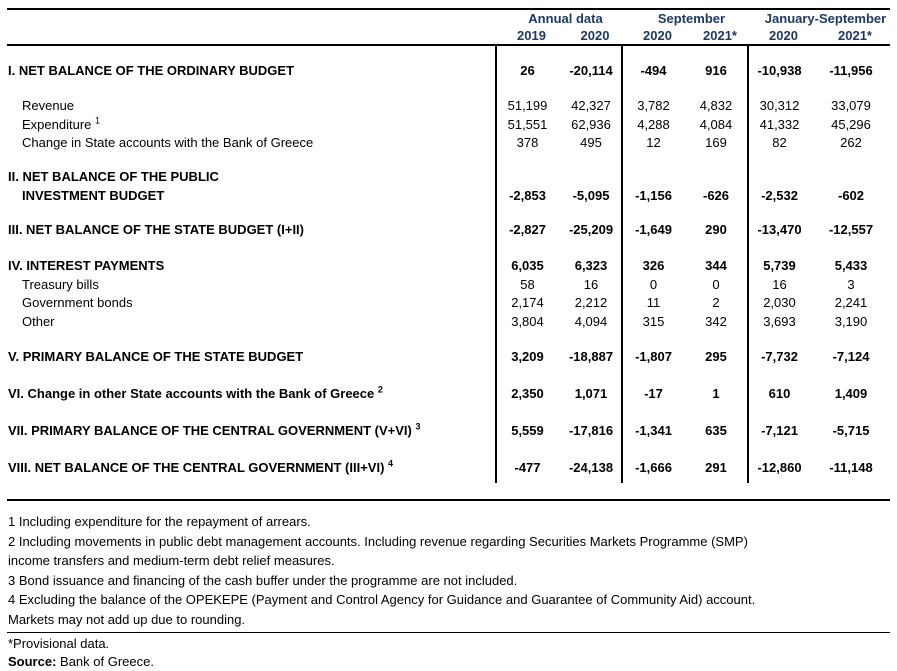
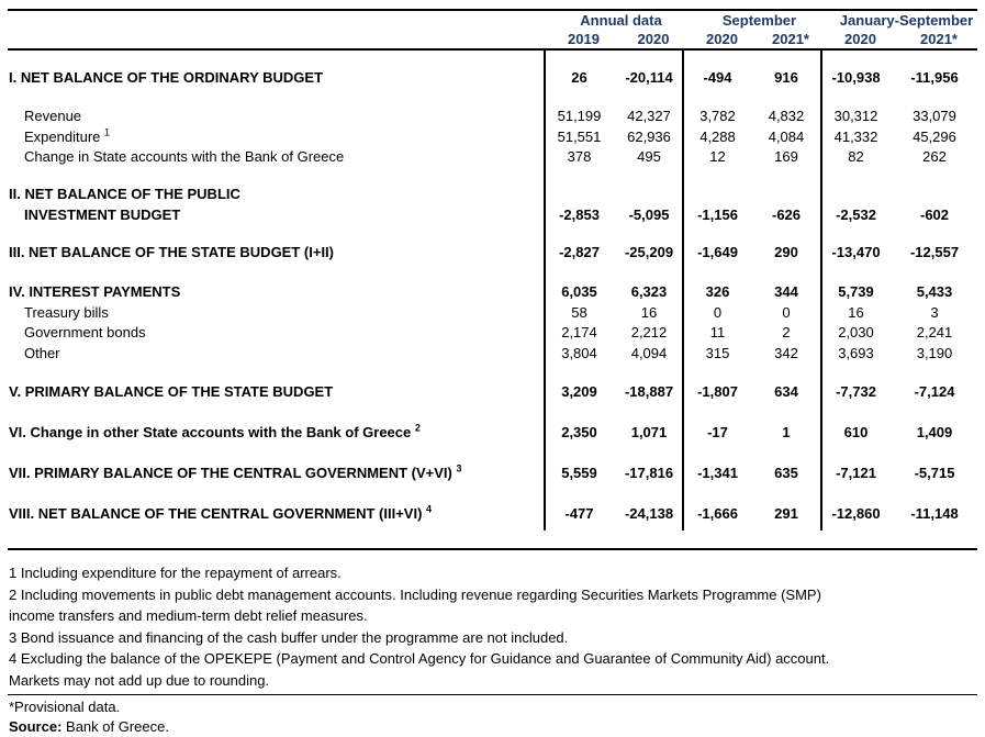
  Annual data
  September
  January-September
  2019
  2020
  2020
  2021*
  2020
  2021*
  I. NET BALANCE OF THE ORDINARY BUDGET
  26
  -20,114
  -494
  916
  -10,938
  -11,956
  Revenue
  51,199
  42,327
  3,782
  4,832
  30,312
  33,079
  Expenditure 1
  51,551
  62,936
  4,288
  4,084
  41,332
  45,296
  Change in State accounts with the Bank of Greece
  378
  495
  12
  169
  82
  262
  II. NET BALANCE OF THE PUBLIC
  INVESTMENT BUDGET
  -2,853
  -5,095
  -1,156
  -626
  -2,532
  -602
  III. NET BALANCE OF THE STATE BUDGET (I+II)
  -2,827
  -25,209
  -1,649
  290
  -13,470
  -12,557
  IV. INTEREST PAYMENTS
  6,035
  6,323
  326
  344
  5,739
  5,433
  Treasury bills
  58
  16
  0
  0
  16
  3
  Government bonds
  2,174
  2,212
  11
  2
  2,030
  2,241
  Other
  3,804
  4,094
  315
  342
  3,693
  3,190
  V. PRIMARY BALANCE OF THE STATE BUDGET
  3,209
  -18,887
  -1,807
- 295
+ 634
  -7,732
  -7,124
  VI. Change in other State accounts with the Bank of Greece 2
  2,350
  1,071
  -17
  1
  610
  1,409
  VII. PRIMARY BALANCE OF THE CENTRAL GOVERNMENT (V+VI) 3
  5,559
  -17,816
  -1,341
  635
  -7,121
  -5,715
  VIII. NET BALANCE OF THE CENTRAL GOVERNMENT (III+VI) 4
  -477
  -24,138
  -1,666
  291
  -12,860
  -11,148
  1 Including expenditure for the repayment of arrears.
  2 Including movements in public debt management accounts. Including revenue regarding Securities Markets Programme (SMP)
  income transfers and medium-term debt relief measures.
  3 Bond issuance and financing of the cash buffer under the programme are not included.
  4 Excluding the balance of the OPEKEPE (Payment and Control Agency for Guidance and Guarantee of Community Aid) account.
  Markets may not add up due to rounding.
  *Provisional data.
  Source: Bank of Greece.
